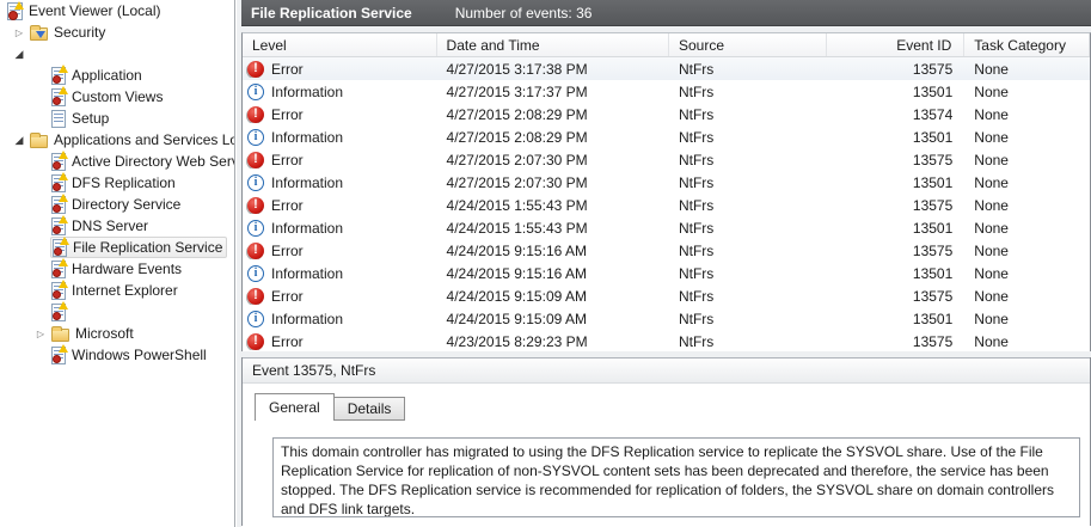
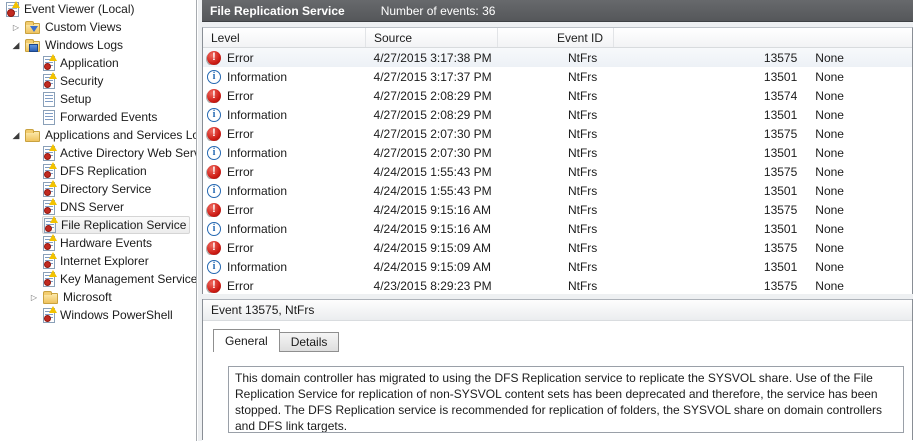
  Event Viewer (Local)
  ▷
- Security
+ Custom Views
  ◢
+ Windows Logs
  Application
- Custom Views
+ Security
  Setup
+ Forwarded Events
  ◢
  Applications and Services Lo
  Active Directory Web Ser
  DFS Replication
  Directory Service
  DNS Server
  File Replication Service
  Hardware Events
  Internet Explorer
+ Key Management Service
  ▷
  Microsoft
  Windows PowerShell
  File Replication Service
  Number of events: 36
  Level
- Date and Time
  Source
  Event ID
- Task Category
  Error
  4/27/2015 3:17:38 PM
  NtFrs
  13575
  None
  Information
  4/27/2015 3:17:37 PM
  NtFrs
  13501
  None
  Error
  4/27/2015 2:08:29 PM
  NtFrs
  13574
  None
  Information
  4/27/2015 2:08:29 PM
  NtFrs
  13501
  None
  Error
  4/27/2015 2:07:30 PM
  NtFrs
  13575
  None
  Information
  4/27/2015 2:07:30 PM
  NtFrs
  13501
  None
  Error
  4/24/2015 1:55:43 PM
  NtFrs
  13575
  None
  Information
  4/24/2015 1:55:43 PM
  NtFrs
  13501
  None
  Error
  4/24/2015 9:15:16 AM
  NtFrs
  13575
  None
  Information
  4/24/2015 9:15:16 AM
  NtFrs
  13501
  None
  Error
  4/24/2015 9:15:09 AM
  NtFrs
  13575
  None
  Information
  4/24/2015 9:15:09 AM
  NtFrs
  13501
  None
  Error
  4/23/2015 8:29:23 PM
  NtFrs
  13575
  None
  Event 13575, NtFrs
  General
  Details
  This domain controller has migrated to using the DFS Replication service to replicate the SYSVOL share. Use of the File Replication Service for replication of non-SYSVOL content sets has been deprecated and therefore, the service has been stopped. The DFS Replication service is recommended for replication of folders, the SYSVOL share on domain controllers and DFS link targets.
